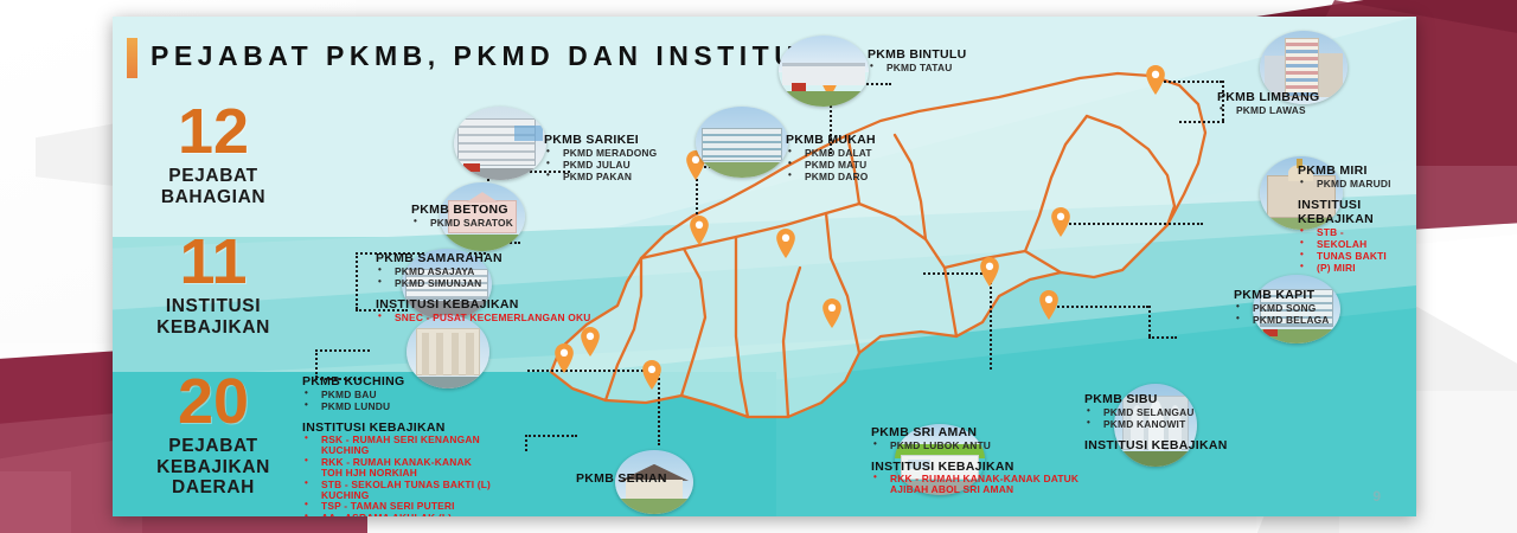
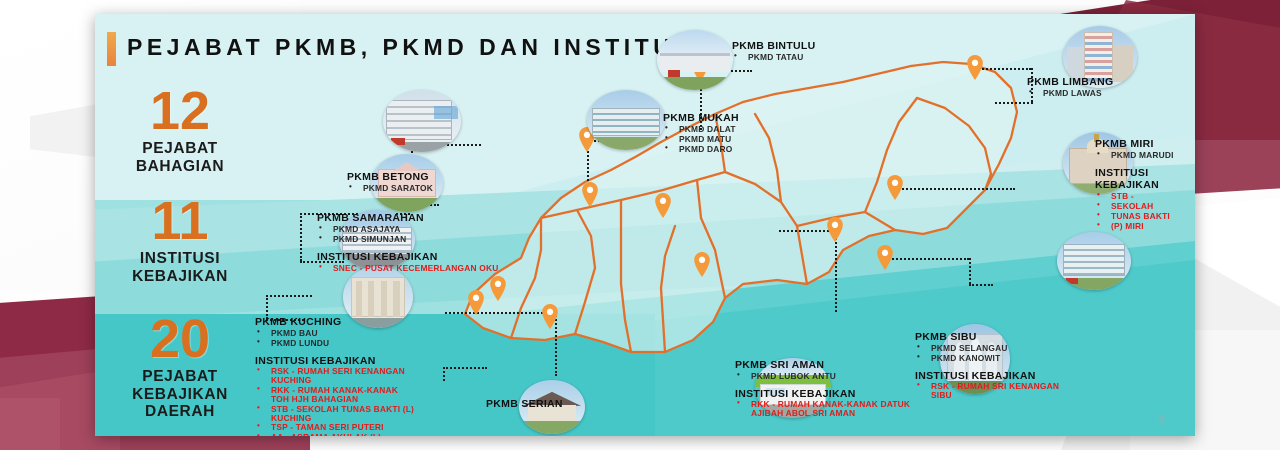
  PEJABAT PKMB, PKMD DAN INSTIT
  12
  PEJABAT
  BAHAGIAN
  11
  INSTITUSI
  KEBAJIKAN
  20
  PEJABAT
  KEBAJIKAN
  DAERAH
  PKMB BINTULU
  PKMD TATAU
  PKMB LIMBANG
  PKMD LAWAS
- PKMB SARIKEI
- PKMD MERADONG
- PKMD JULAU
- PKMD PAKAN
  PKMB MUKAH
  PKMD DALAT
  PKMD MATU
  PKMD DARO
  PKMB MIRI
  PKMD MARUDI
  INSTITUSI
  KEBAJIKAN
  STB -
  SEKOLAH
  TUNAS BAKTI
  (P) MIRI
  PKMB BETONG
  PKMD SARATOK
  PKMB SAMARAHAN
  PKMD ASAJAYA
  PKMD SIMUNJAN
  INSTITUSI KEBAJIKAN
  SNEC - PUSAT KECEMERLANGAN OKU
- PKMB KAPIT
- PKMD SONG
- PKMD BELAGA
  PKMB KUCHING
  PKMD BAU
  PKMD LUNDU
  INSTITUSI KEBAJIKAN
  RSK - RUMAH SERI KENANGAN KUCHING
- RKK - RUMAH KANAK-KANAK TOH HJH NORKIAH
+ RKK - RUMAH KANAK-KANAK TOH HJH BAHAGIAN
  STB - SEKOLAH TUNAS BAKTI (L) KUCHING
  TSP - TAMAN SERI PUTERI
  PKMB SERIAN
  PKMB SRI AMAN
  PKMD LUBOK ANTU
  INSTITUSI KEBAJIKAN
  RKK - RUMAH KANAK-KANAK DATUK AJIBAH ABOL SRI AMAN
  PKMB SIBU
  PKMD SELANGAU
  PKMD KANOWIT
  INSTITUSI KEBAJIKAN
+ RSK - RUMAH SRI KENANGAN SIBU
  9
